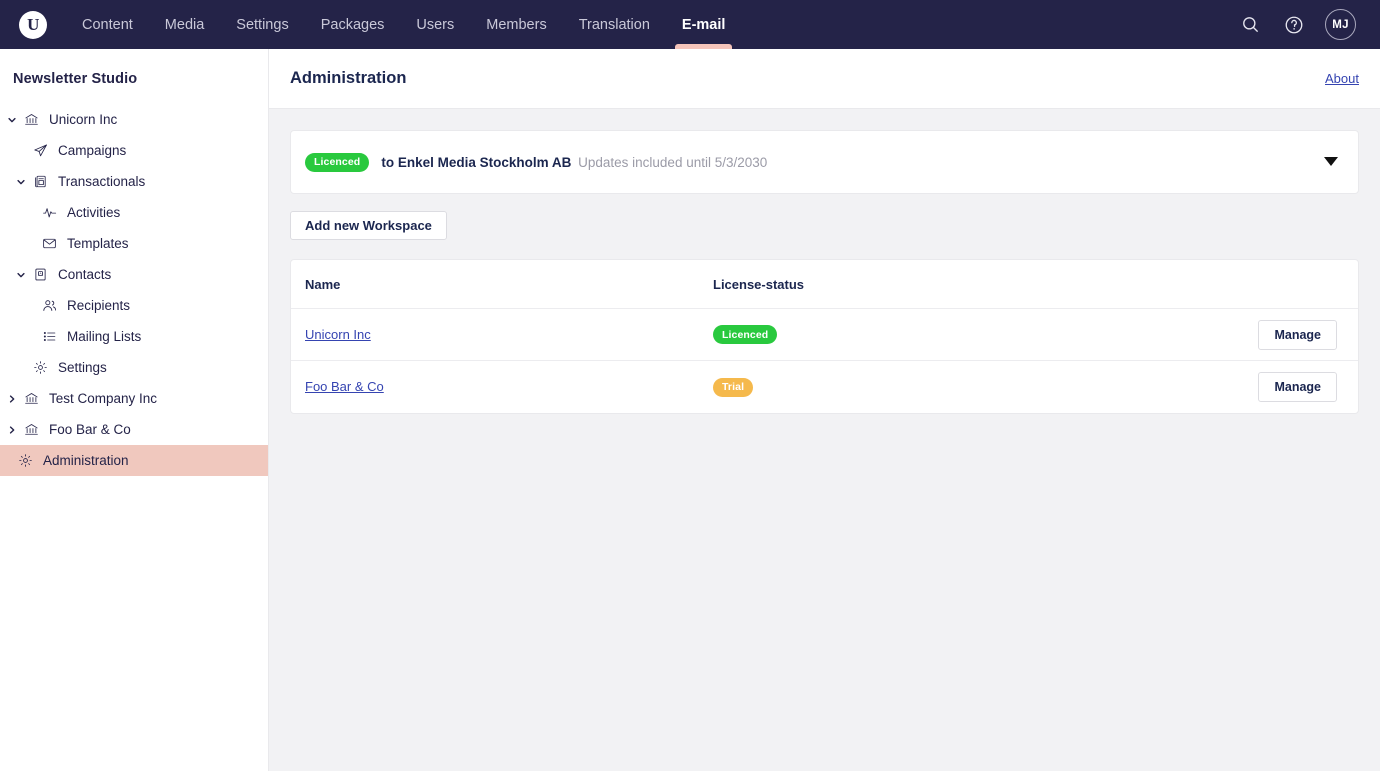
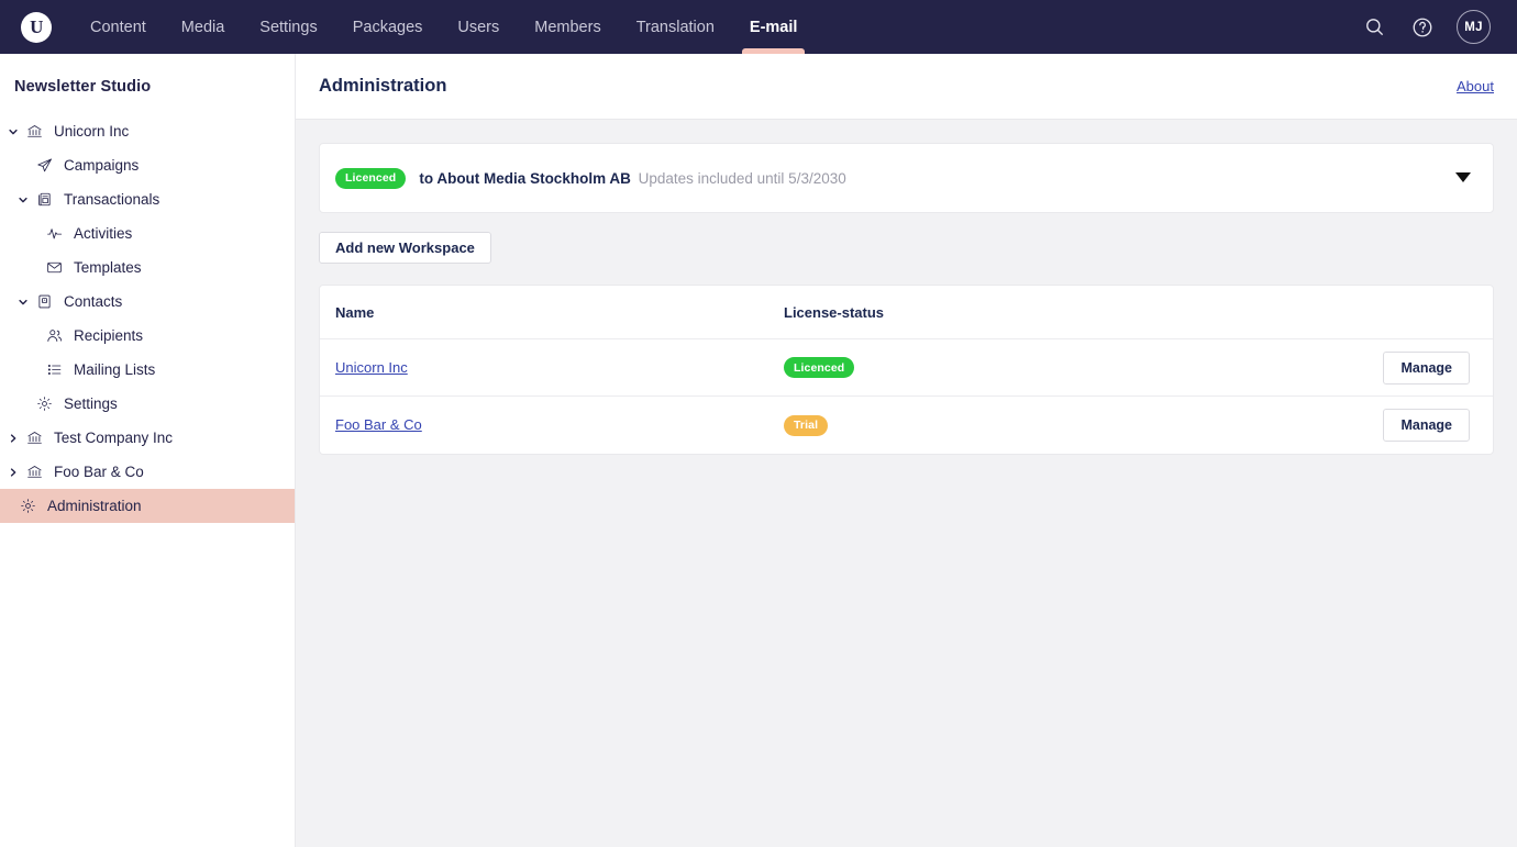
  U
  Content
  Media
  Settings
  Packages
  Users
  Members
  Translation
  E-mail
  MJ
  Newsletter Studio
  Unicorn Inc
  Campaigns
  Transactionals
  Activities
  Templates
  Contacts
  Recipients
  Mailing Lists
  Settings
  Test Company Inc
  Foo Bar & Co
  Administration
  Administration
  About
  Licenced
- to Enkel Media Stockholm AB Updates included until 5/3/2030
+ to About Media Stockholm AB Updates included until 5/3/2030
  Add new Workspace
  Name	License-status
  Unicorn Inc	Licenced	Manage
  Foo Bar & Co	Trial	Manage
